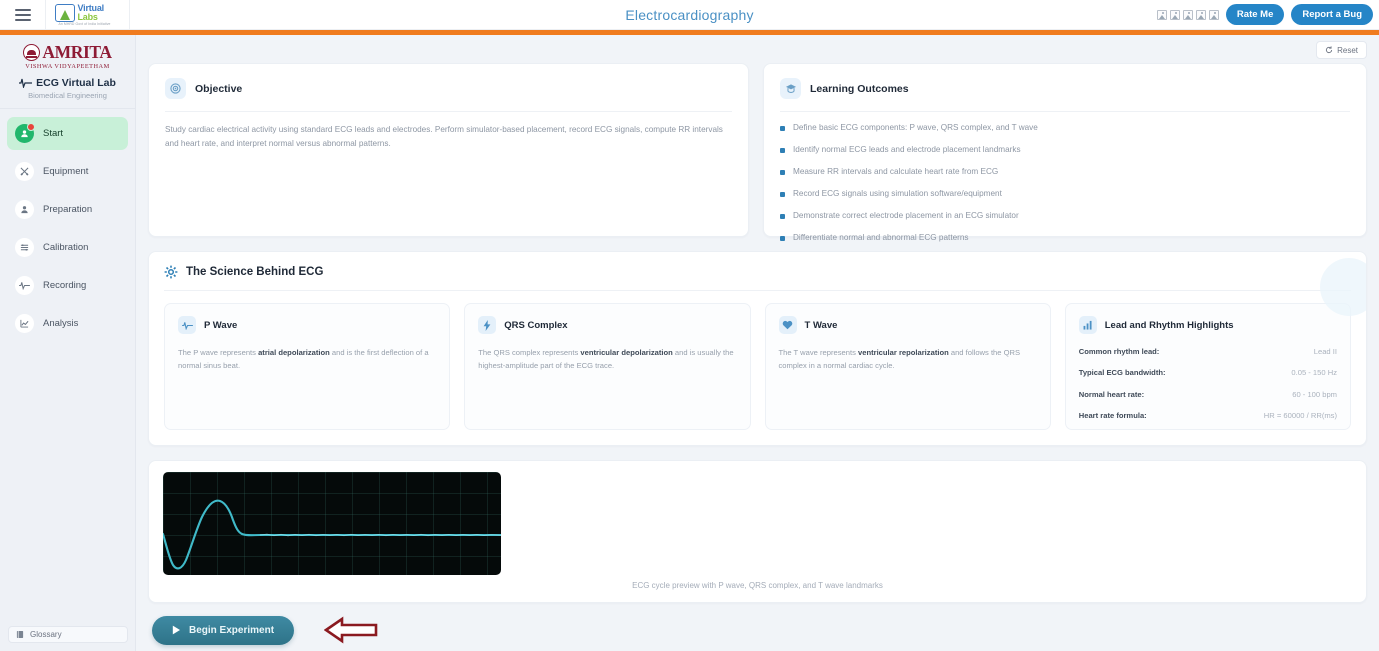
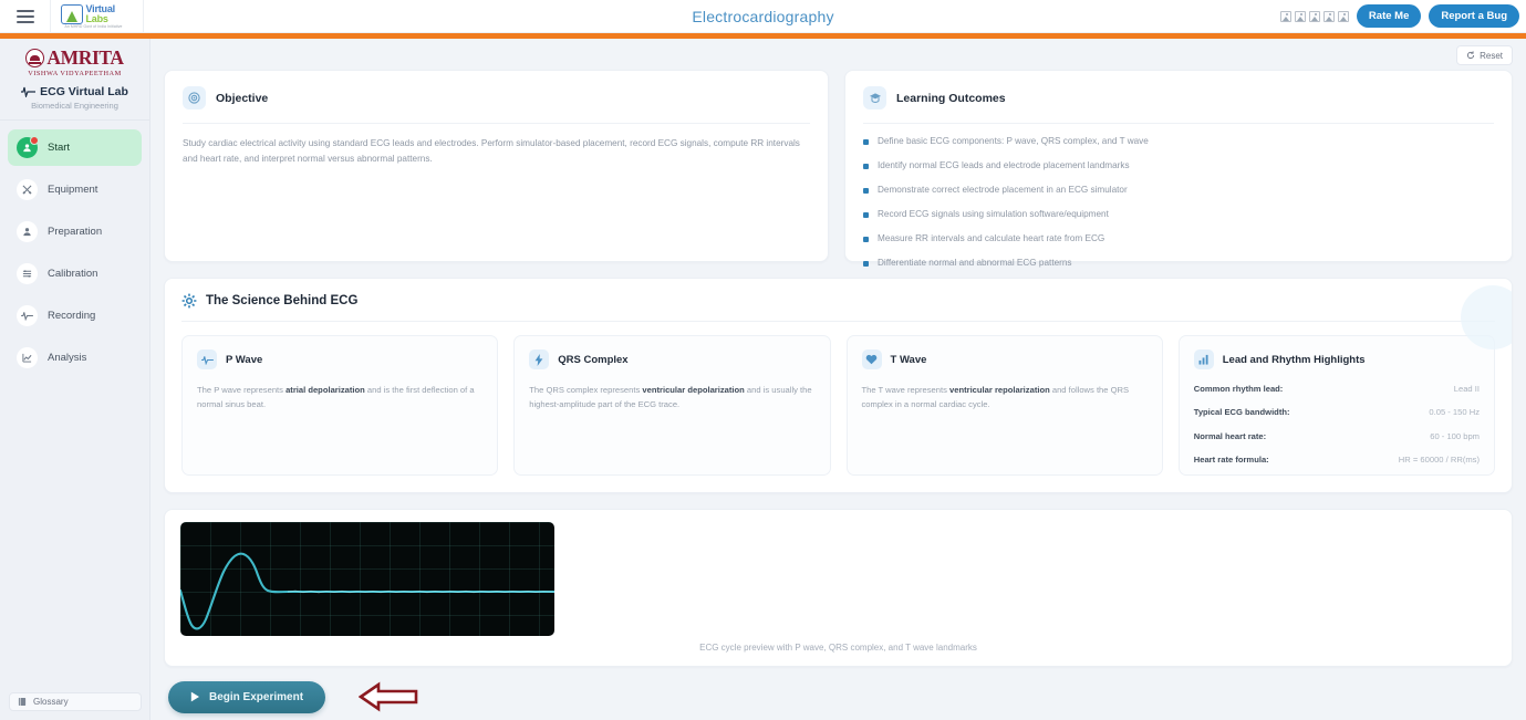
  Virtual
  Labs
  Electrocardiography
  Rate Me
  Report a Bug
  AMRITA
  ECG Virtual Lab
  Biomedical Engineering
  Start
  Equipment
  Preparation
  Calibration
  Recording
  Analysis
  Glossary
  Reset
  Objective
  Study cardiac electrical activity using standard ECG leads and electrodes. Perform simulator-based placement, record ECG signals, compute RR intervals and heart rate, and interpret normal versus abnormal patterns.
  Learning Outcomes
  Define basic ECG components: P wave, QRS complex, and T wave
  Identify normal ECG leads and electrode placement landmarks
- Measure RR intervals and calculate heart rate from ECG
+ Demonstrate correct electrode placement in an ECG simulator
  Record ECG signals using simulation software/equipment
- Demonstrate correct electrode placement in an ECG simulator
+ Measure RR intervals and calculate heart rate from ECG
  Differentiate normal and abnormal ECG patterns
  The Science Behind ECG
  P Wave
  The P wave represents atrial depolarization and is the first deflection of a normal sinus beat.
  QRS Complex
  The QRS complex represents ventricular depolarization and is usually the highest-amplitude part of the ECG trace.
  T Wave
  The T wave represents ventricular repolarization and follows the QRS complex in a normal cardiac cycle.
  Lead and Rhythm Highlights
  Common rhythm lead:
  Lead II
  Typical ECG bandwidth:
  0.05 - 150 Hz
  Normal heart rate:
  60 - 100 bpm
  Heart rate formula:
  HR = 60000 / RR(ms)
  ECG cycle preview with P wave, QRS complex, and T wave landmarks
  Begin Experiment
